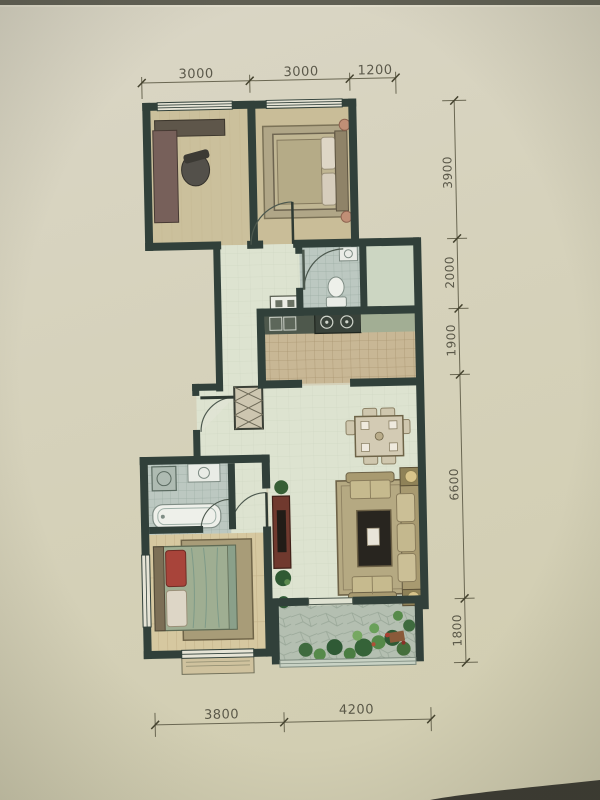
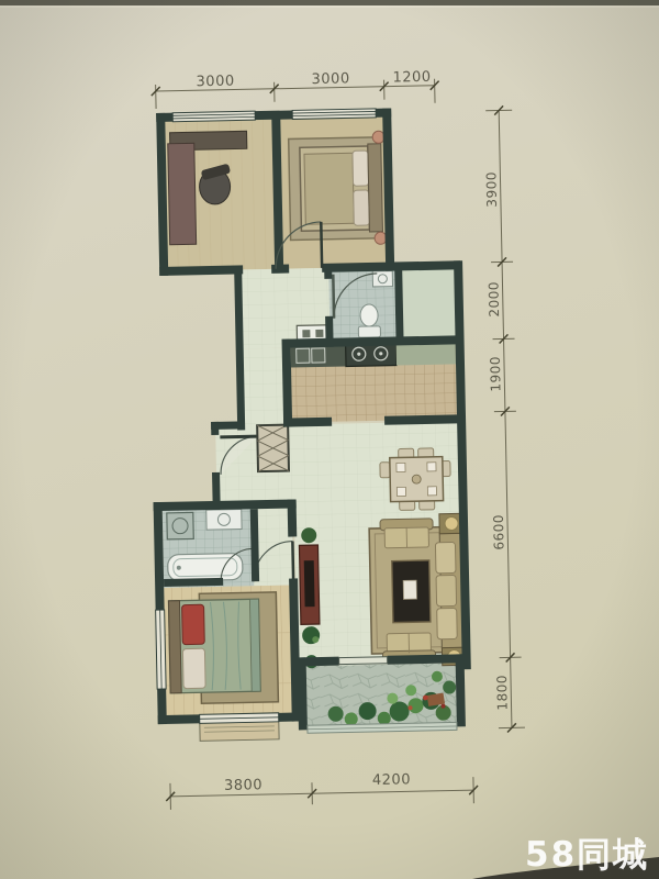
+ 58同城
